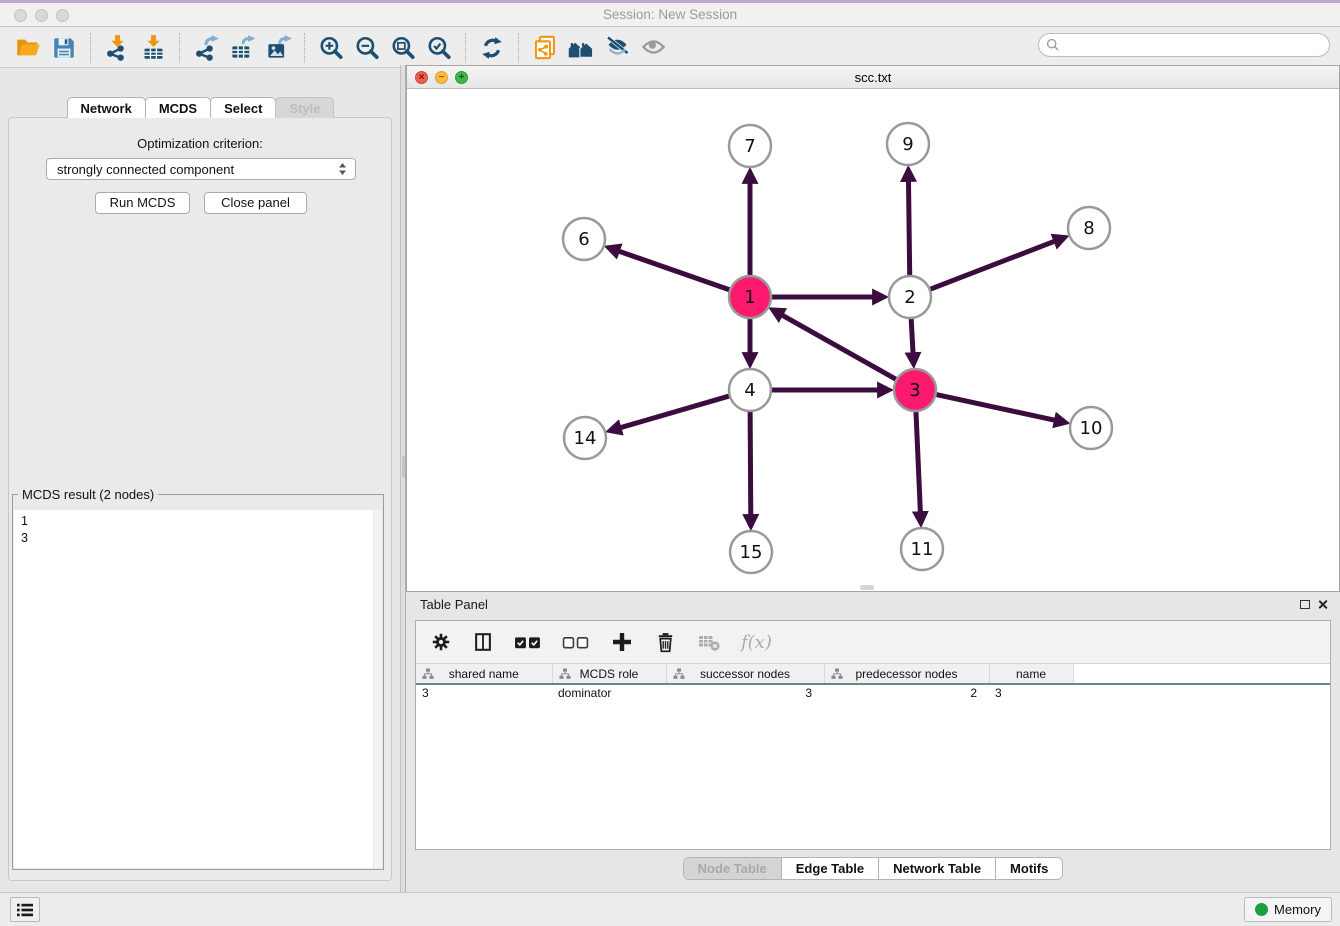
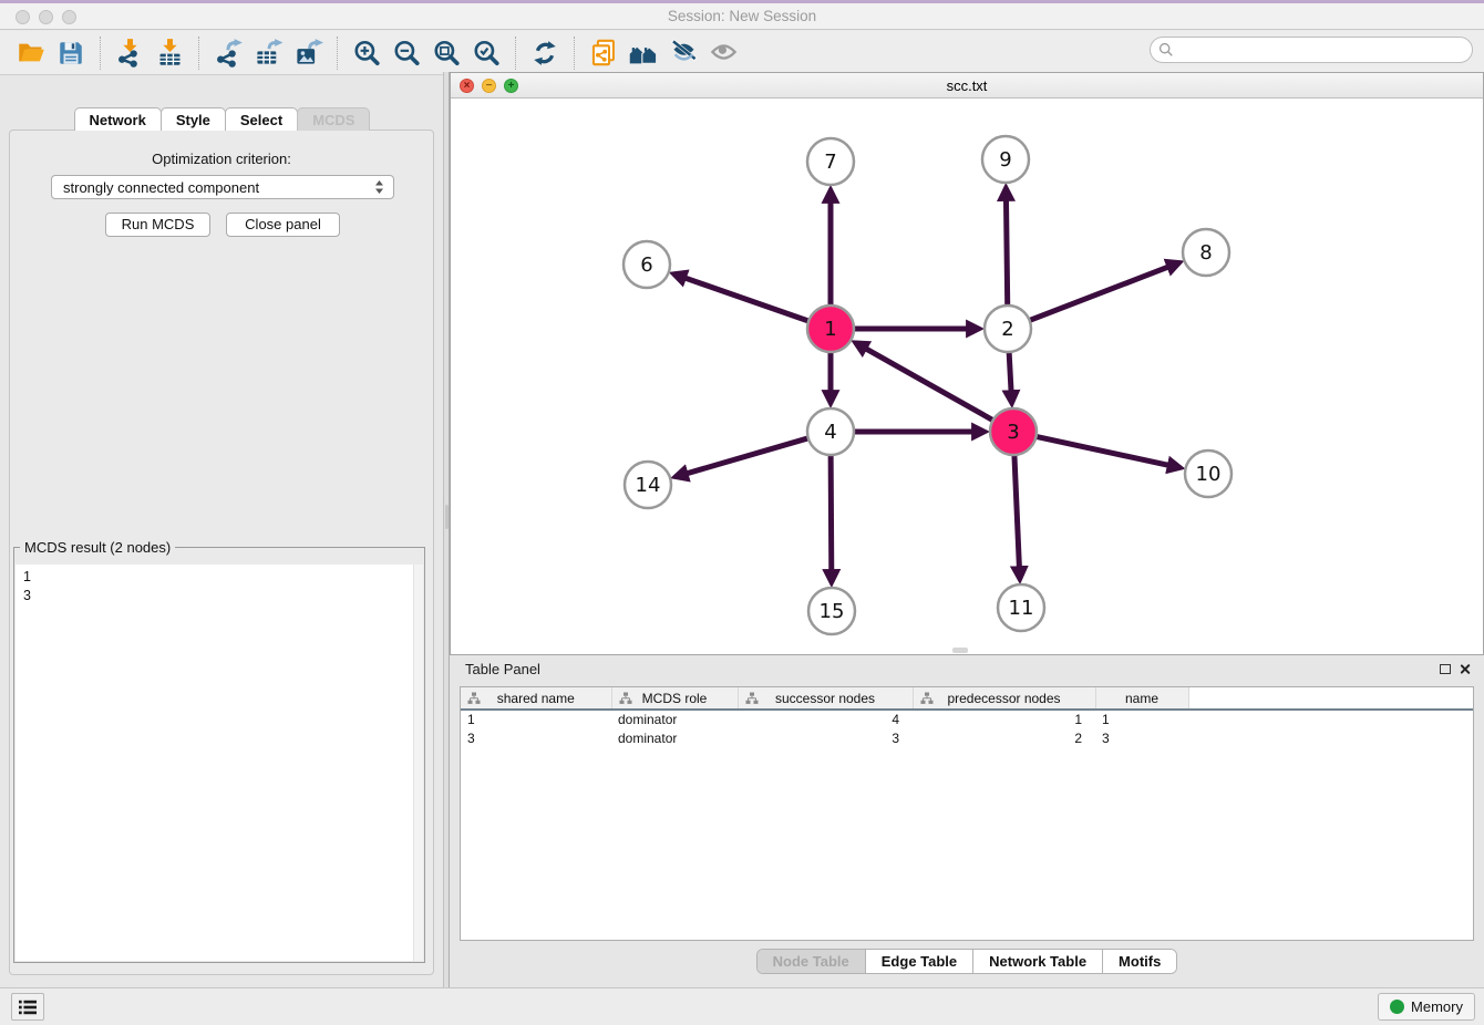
  Session: New Session
  Network
- MCDS
+ Style
  Select
- Style
+ MCDS
  Optimization criterion:
  strongly connected component
  Run MCDS
  Close panel
  MCDS result (2 nodes)
  1
  3
  ×
  −
  +
  scc.txt
  1
  2
  3
  4
  6
  7
  8
  9
  10
  11
  14
  15
  Table Panel
- f(x)
  shared name	MCDS role	successor nodes	predecessor nodes	name
+ 1	dominator	4	1	1
  3	dominator	3	2	3
  Node Table
  Edge Table
  Network Table
  Motifs
  Memory
